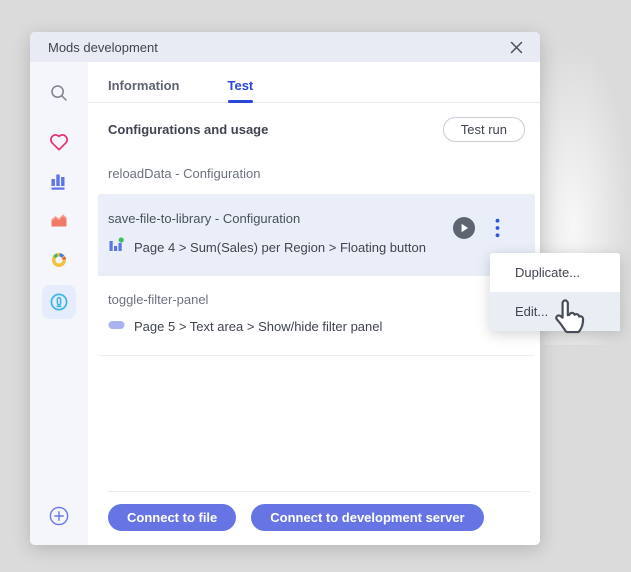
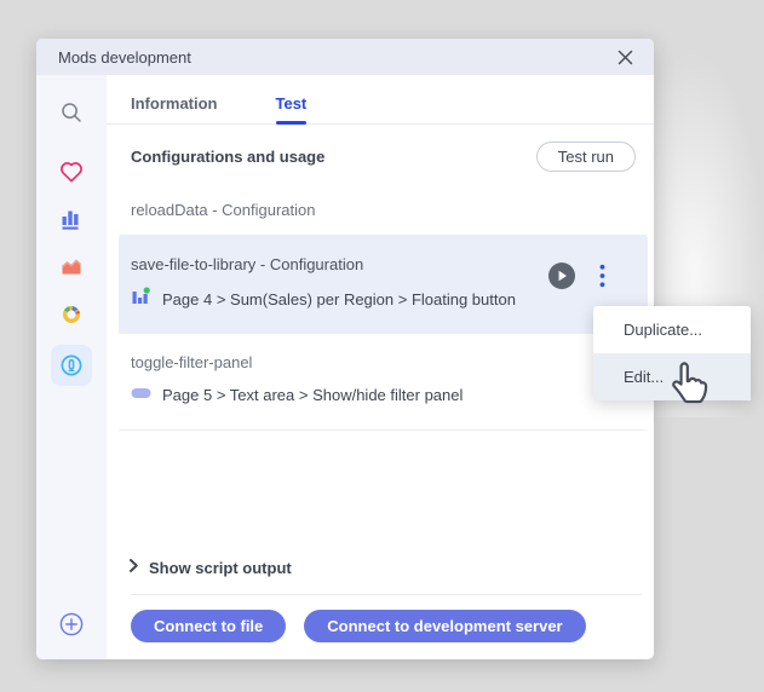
  Mods development
  Information
  Test
  Configurations and usage
  Test run
  reloadData - Configuration
  save-file-to-library - Configuration
  Page 4 > Sum(Sales) per Region > Floating button
  toggle-filter-panel
  Page 5 > Text area > Show/hide filter panel
+ Show script output
  Connect to file
  Connect to development server
  Duplicate...
  Edit...
